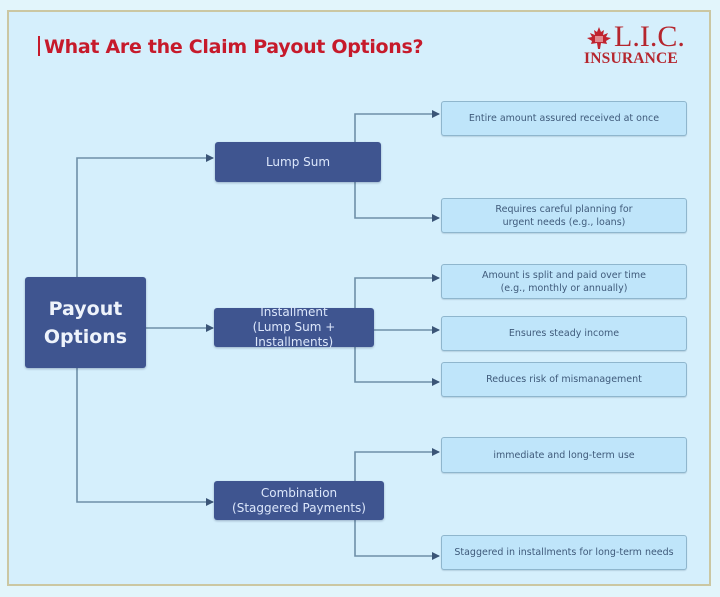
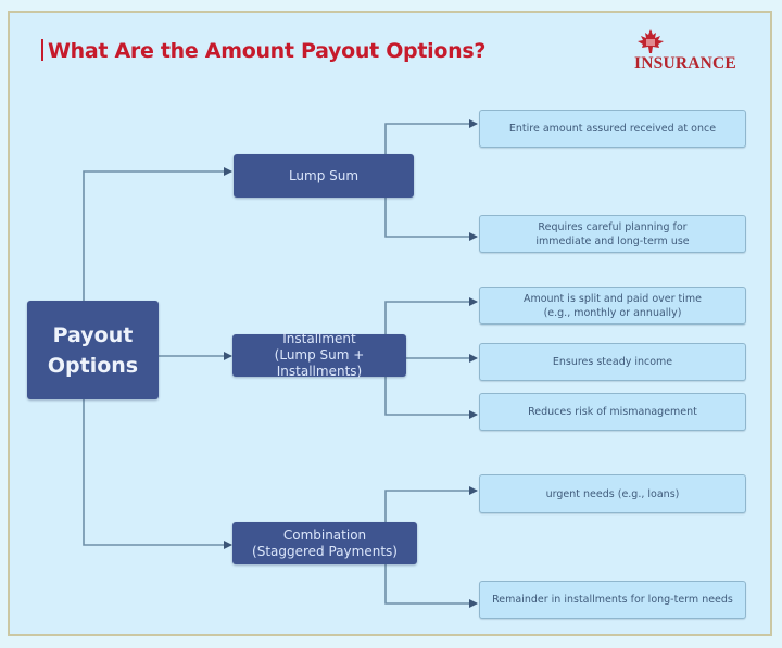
- What Are the Claim Payout Options?
+ What Are the Amount Payout Options?
- L.I.C.
  INSURANCE
  Payout
  Options
  Lump Sum
  Installment
  (Lump Sum + Installments)
  Combination
  (Staggered Payments)
  Entire amount assured received at once
  Requires careful planning for
- urgent needs (e.g., loans)
+ immediate and long-term use
  Amount is split and paid over time
  (e.g., monthly or annually)
  Ensures steady income
  Reduces risk of mismanagement
- immediate and long-term use
+ urgent needs (e.g., loans)
- Staggered in installments for long-term needs
+ Remainder in installments for long-term needs
